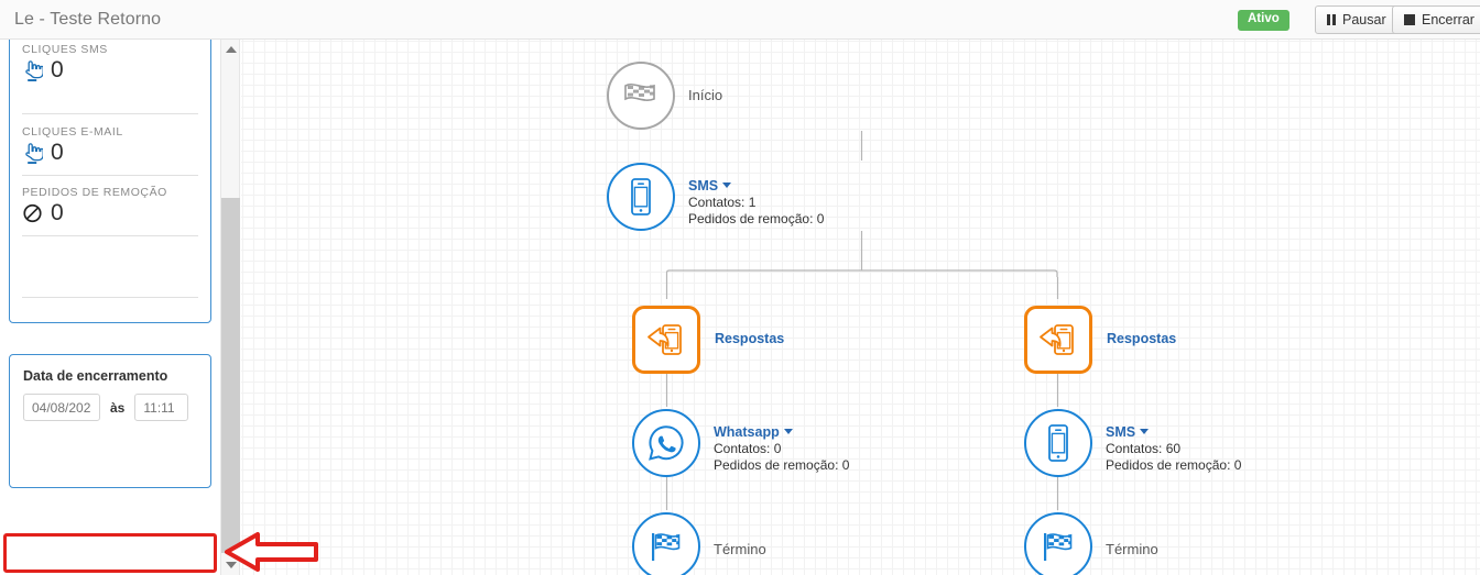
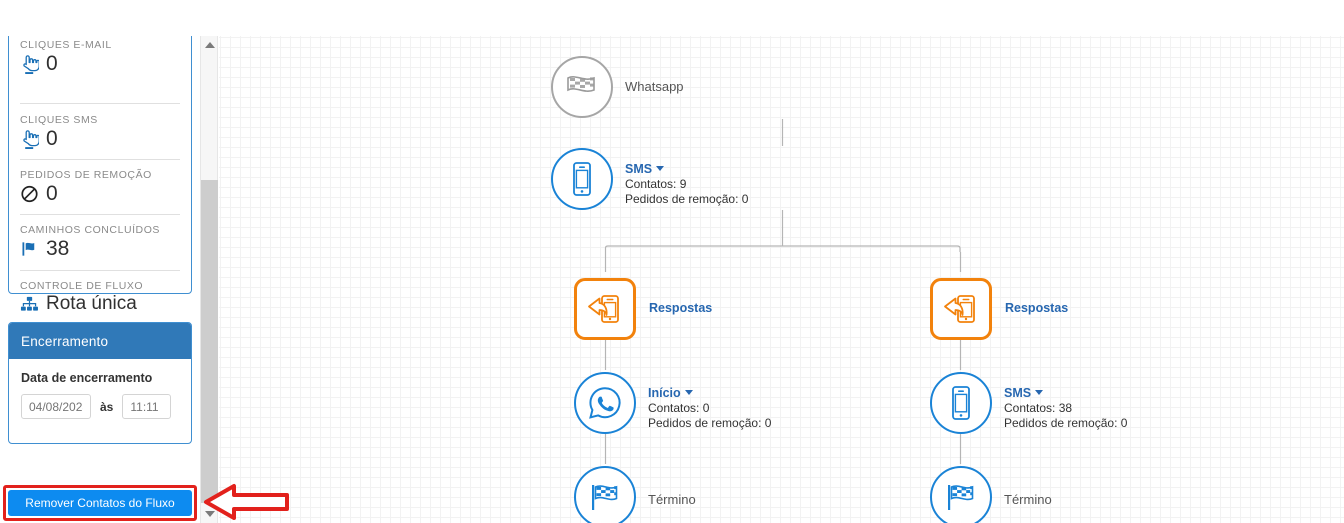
- Le - Teste Retorno
- Ativo
- Pausar
- Encerrar
- CLIQUES SMS
+ CLIQUES E-MAIL
  0
- CLIQUES E-MAIL
+ CLIQUES SMS
  0
  PEDIDOS DE REMOÇÃO
  0
+ CAMINHOS CONCLUÍDOS
+ 38
+ CONTROLE DE FLUXO
+ Rota única
+ Encerramento
  Data de encerramento
  04/08/202
  às
  11:11
+ Remover Contatos do Fluxo
- Início
+ Whatsapp
  SMS
- Contatos: 1
+ Contatos: 9
  Pedidos de remoção: 0
  Respostas
  Respostas
- Whatsapp
+ Início
  Contatos: 0
  Pedidos de remoção: 0
  SMS
- Contatos: 60
+ Contatos: 38
  Pedidos de remoção: 0
  Término
  Término
